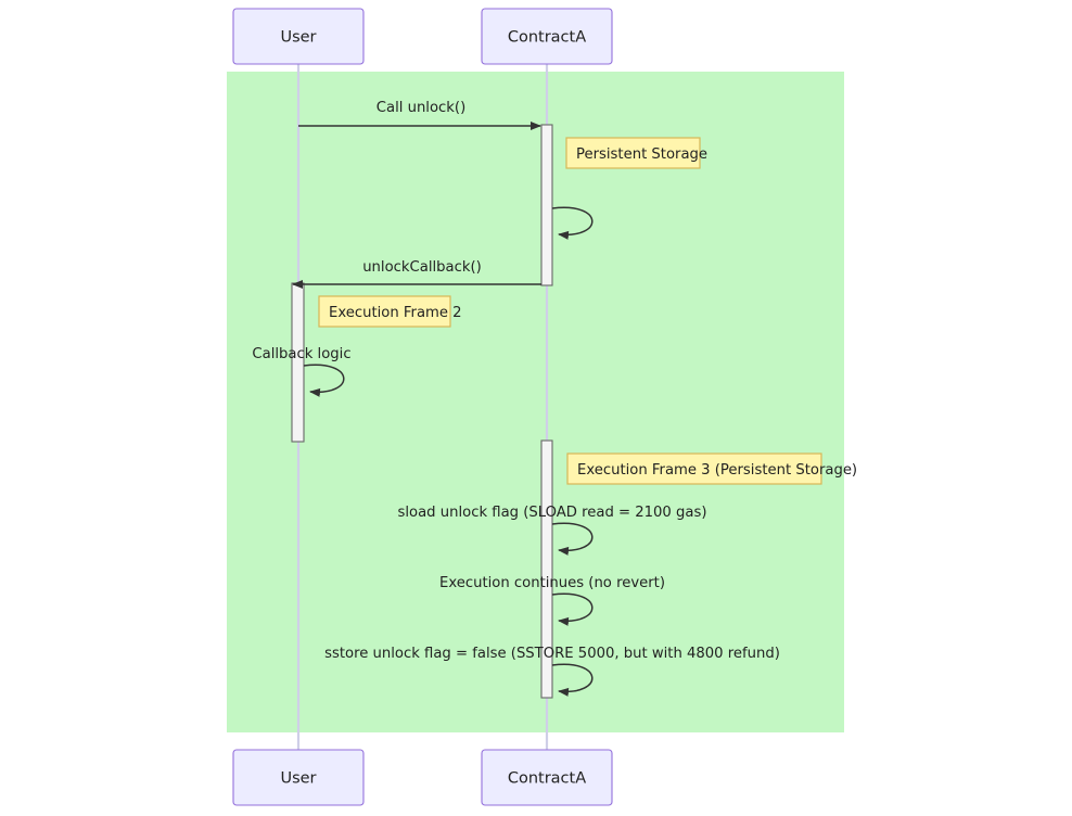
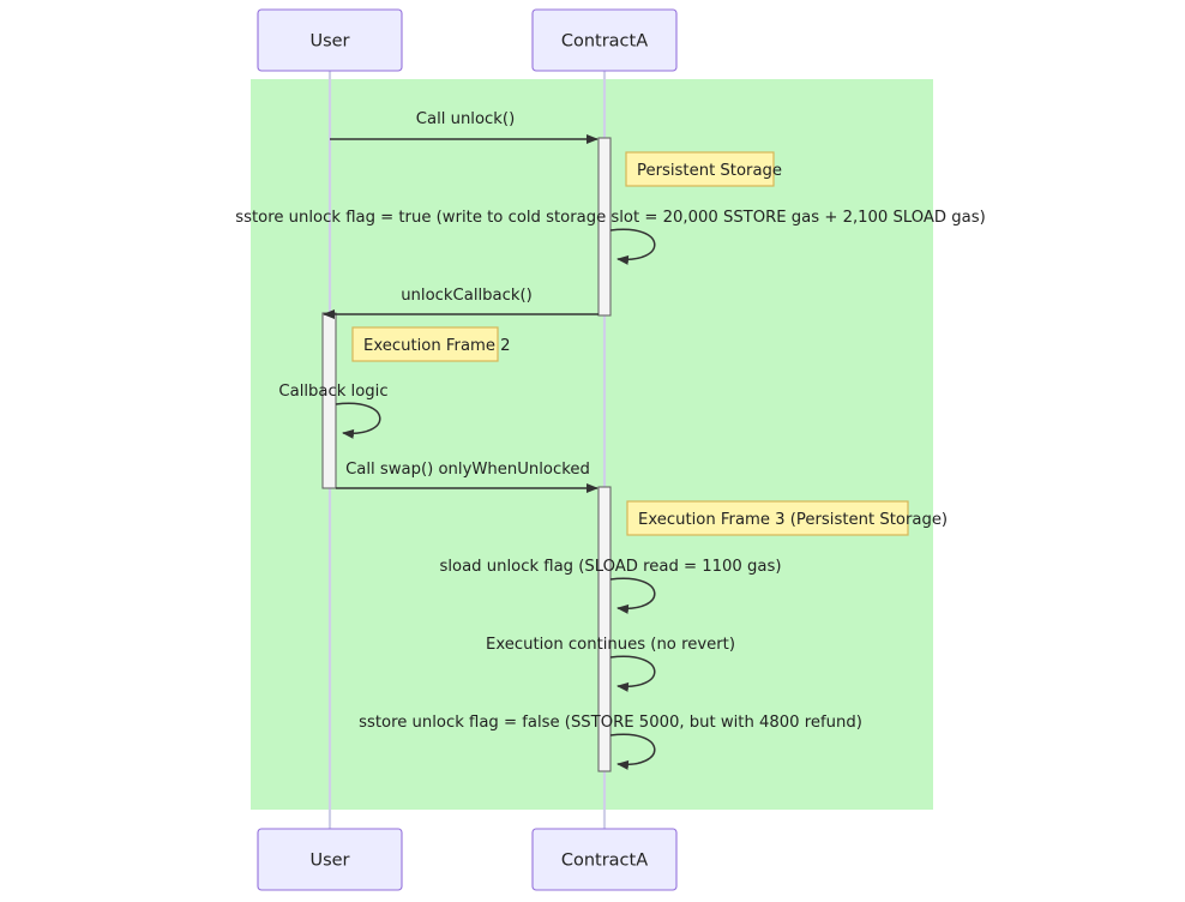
  Call unlock()
+ sstore unlock flag = true (write to cold storage slot = 20,000 SSTORE gas + 2,100 SLOAD gas)
  unlockCallback()
  Callback logic
+ Call swap() onlyWhenUnlocked
- sload unlock flag (SLOAD read = 2100 gas)
+ sload unlock flag (SLOAD read = 1100 gas)
  Execution continues (no revert)
  sstore unlock flag = false (SSTORE 5000, but with 4800 refund)
  Persistent Storage
  Execution Frame 2
  Execution Frame 3 (Persistent Storage)
  User
  ContractA
  User
  ContractA
